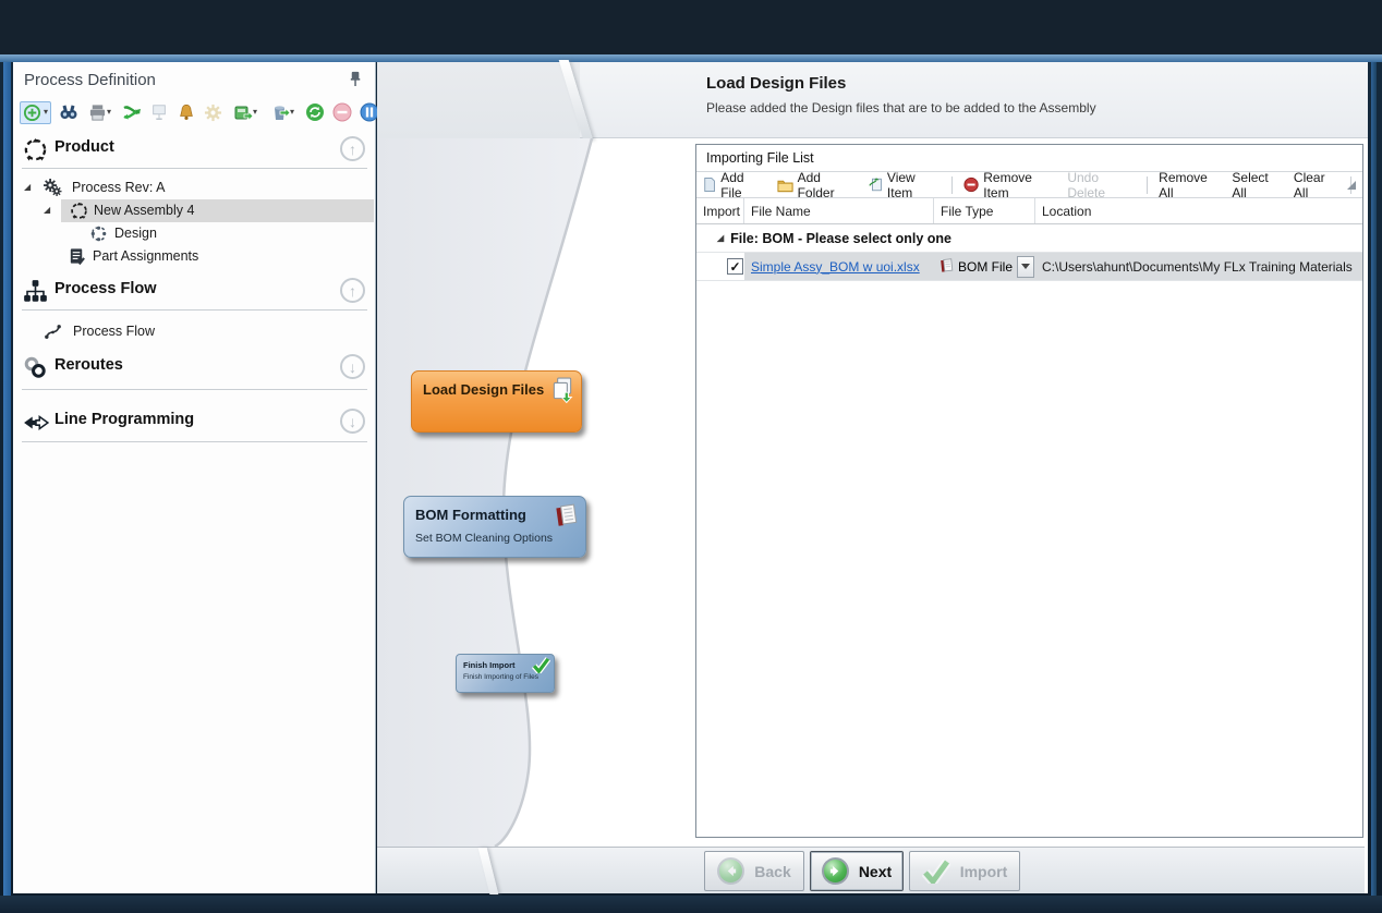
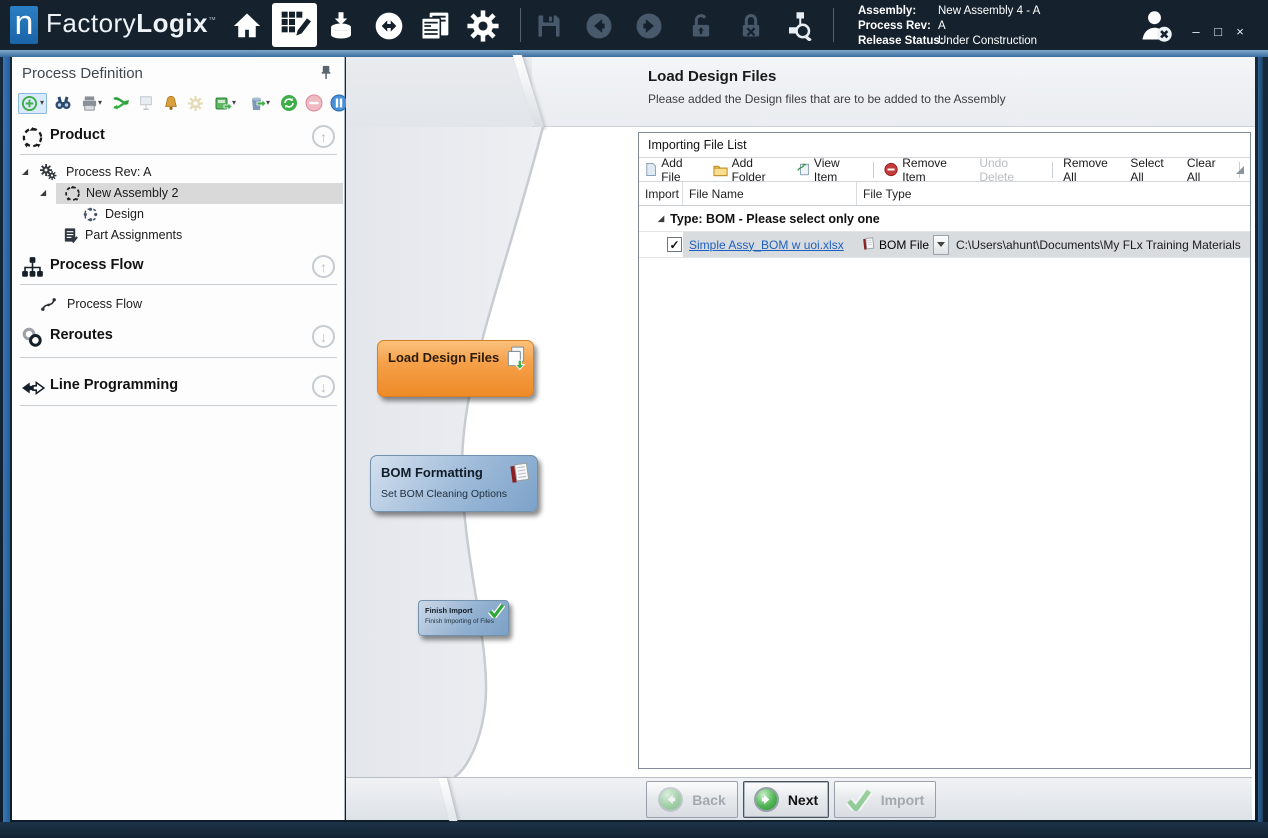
+ n
+ FactoryLogix™
+ Assembly:
+ Process Rev:
+ Release Status:
+ New Assembly 4 - A
+ A
+ Under Construction
+ –
+ □
+ ×
  Process Definition
  ▾
  ▾
  ▾
  ▾
  Product
  ↑
  ◢
  Process Rev: A
  ◢
- New Assembly 4
+ New Assembly 2
  Design
  Part Assignments
  Process Flow
  ↑
  Process Flow
  Reroutes
  ↓
  Line Programming
  ↓
  Load Design Files
  Please added the Design files that are to be added to the Assembly
  Load Design Files
  BOM Formatting
  Set BOM Cleaning Options
  Finish Import
  Importing File List
  Add File
  Add Folder
  View Item
  Remove Item
  Undo Delete
  Remove All
  Select All
  Clear All
  Import
  File Name
  File Type
- Location
  ◢
- File: BOM - Please select only one
+ Type: BOM - Please select only one
  ✓
  Simple Assy_BOM w uoi.xlsx
  BOM File
  C:\Users\ahunt\Documents\My FLx Training Materials
  Back
  Next
  Import
